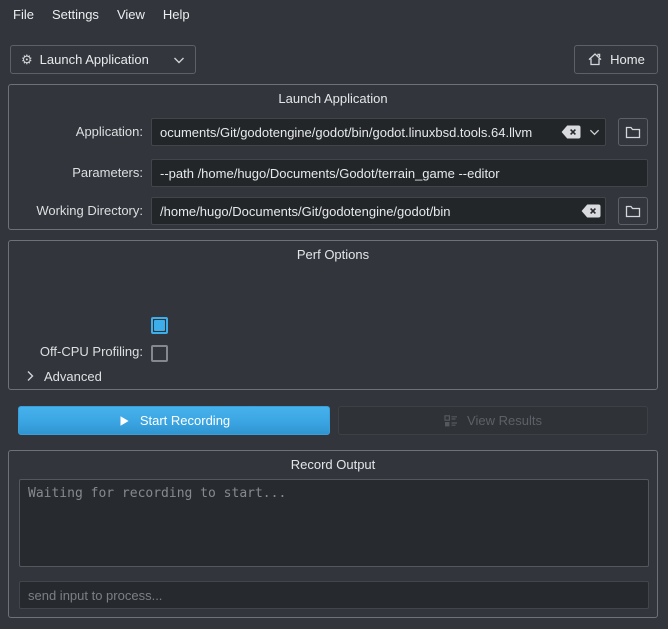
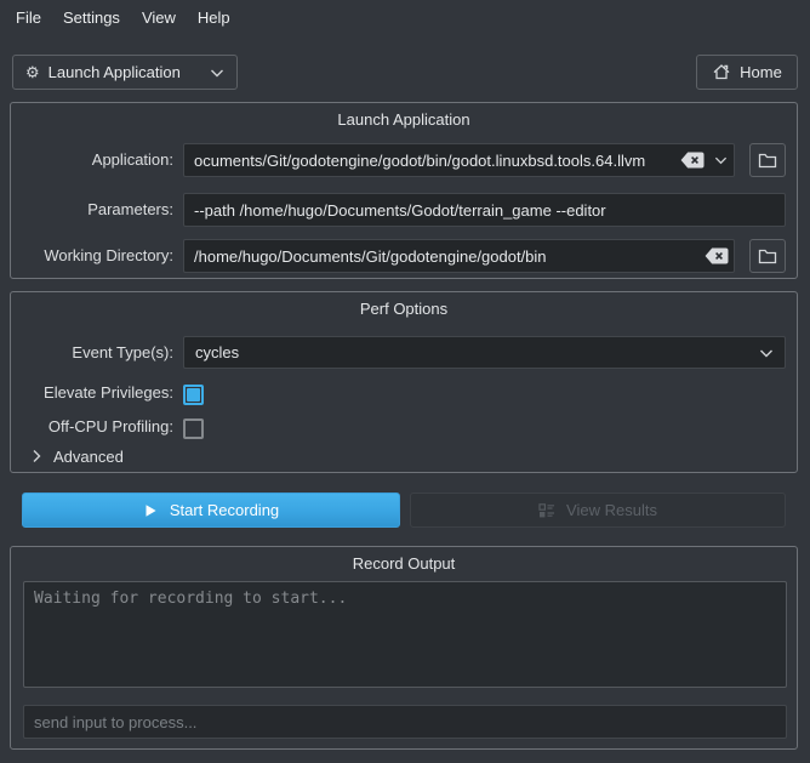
  File
  Settings
  View
  Help
  ⚙
  Launch Application
  Home
  Launch Application
  Application:
  ocuments/Git/godotengine/godot/bin/godot.linuxbsd.tools.64.llvm
  Parameters:
  --path /home/hugo/Documents/Godot/terrain_game --editor
  Working Directory:
  /home/hugo/Documents/Git/godotengine/godot/bin
  Perf Options
+ Event Type(s):
+ cycles
+ Elevate Privileges:
  Off-CPU Profiling:
  Advanced
  Start Recording
  View Results
  Record Output
  Waiting for recording to start...
  send input to process...
